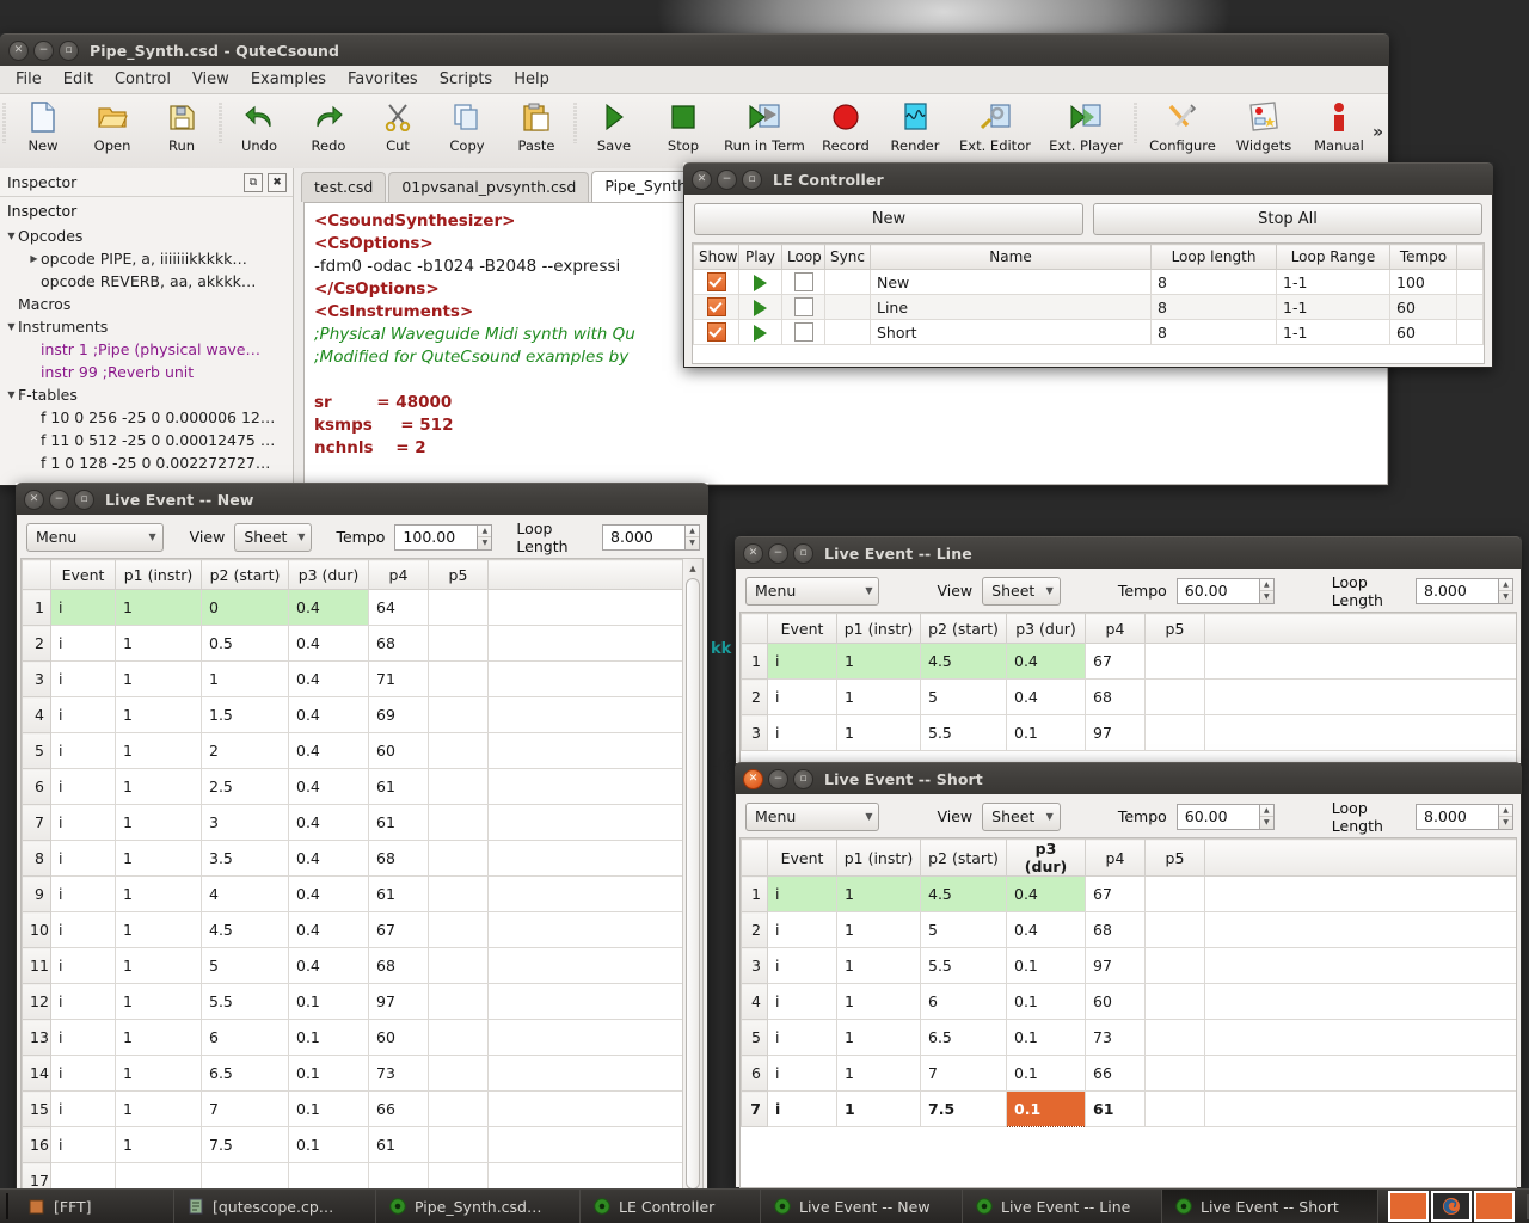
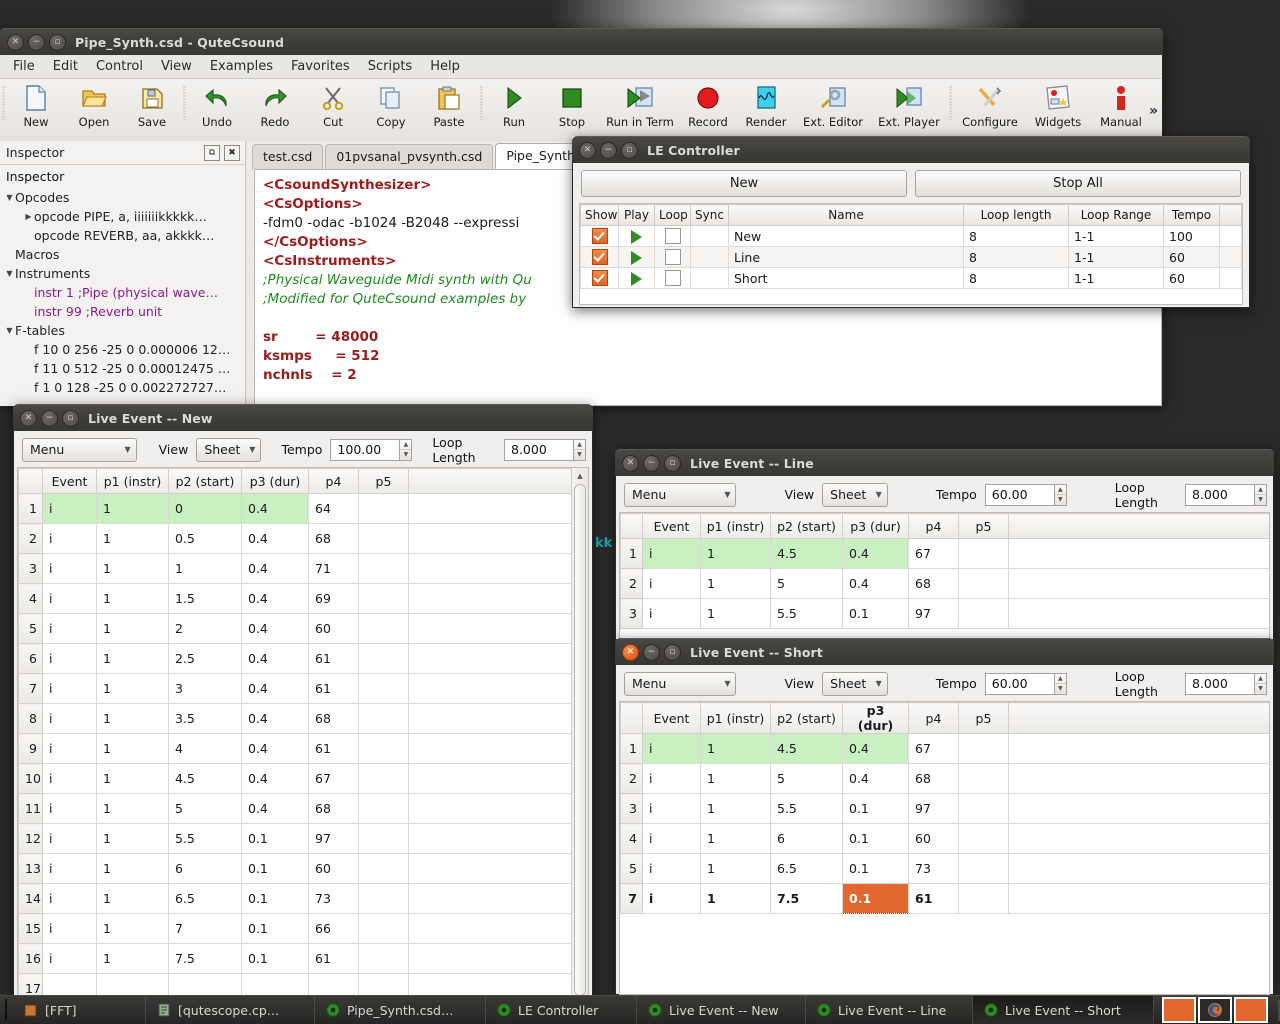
  ✕
  −
  ▫
  Pipe_Synth.csd - QuteCsound
  File
  Edit
  Control
  View
  Examples
  Favorites
  Scripts
  Help
  New
  Open
- Run
+ Save
  Undo
  Redo
  Cut
  Copy
  Paste
- Save
+ Run
  Stop
  Run in Term
  Record
  Render
  Ext. Editor
  Ext. Player
  Configure
  Widgets
  Manual
  »
  Inspector
  ⧉
  ✖
  Inspector
  ▼
  Opcodes
  ▶
  opcode PIPE, a, iiiiiiikkkkk…
  opcode REVERB, aa, akkkk…
  Macros
  ▼
  Instruments
  instr 1 ;Pipe (physical wave…
  instr 99 ;Reverb unit
  ▼
  F-tables
  f 10 0 256 -25 0 0.000006 12…
  f 11 0 512 -25 0 0.00012475 …
  f 1 0 128 -25 0 0.002272727…
  test.csd
  01pvsanal_pvsynth.csd
  Pipe_Synt
  <CsoundSynthesizer>
  <CsOptions>
  -fdm0 -odac -b1024 -B2048 --expressi
  </CsOptions>
  <CsInstruments>
  ;Physical Waveguide Midi synth with Qu
  ;Modified for QuteCsound examples by
  sr = 48000
  ksmps = 512
  nchnls = 2
  kk
  ✕
  −
  ▫
  LE Controller
  New
  Stop All
  Show	Play	Loop	Sync	Name	Loop length	Loop Range	Tempo
  				New	8	1-1	100
  				Line	8	1-1	60
  				Short	8	1-1	60
  ✕
  −
  ▫
  Live Event -- New
  Menu
  ▼
  View
  Sheet
  ▼
  Tempo
  100.00
  Loop Length
  8.000
  	Event	p1 (instr)	p2 (start)	p3 (dur)	p4	p5
  1	i	1	0	0.4	64
  2	i	1	0.5	0.4	68
  3	i	1	1	0.4	71
  4	i	1	1.5	0.4	69
  5	i	1	2	0.4	60
  6	i	1	2.5	0.4	61
  7	i	1	3	0.4	61
  8	i	1	3.5	0.4	68
  9	i	1	4	0.4	61
  10	i	1	4.5	0.4	67
  11	i	1	5	0.4	68
  12	i	1	5.5	0.1	97
  13	i	1	6	0.1	60
  14	i	1	6.5	0.1	73
  15	i	1	7	0.1	66
  16	i	1	7.5	0.1	61
  17
  ▲
  ✕
  −
  ▫
  Live Event -- Line
  Menu
  ▼
  View
  Sheet
  ▼
  Tempo
  60.00
  Loop Length
  8.000
  	Event	p1 (instr)	p2 (start)	p3 (dur)	p4	p5
  1	i	1	4.5	0.4	67
  2	i	1	5	0.4	68
  3	i	1	5.5	0.1	97
  ✕
  −
  ▫
  Live Event -- Short
  Menu
  ▼
  View
  Sheet
  ▼
  Tempo
  60.00
  Loop Length
  8.000
  	Event	p1 (instr)	p2 (start)	p3 (dur)	p4	p5
  1	i	1	4.5	0.4	67
  2	i	1	5	0.4	68
  3	i	1	5.5	0.1	97
  4	i	1	6	0.1	60
  5	i	1	6.5	0.1	73
- 6	i	1	7	0.1	66
  7	i	1	7.5	0.1	61
  [FFT]
  [qutescope.cp…
  Pipe_Synth.csd…
  LE Controller
  Live Event -- New
  Live Event -- Line
  Live Event -- Short
